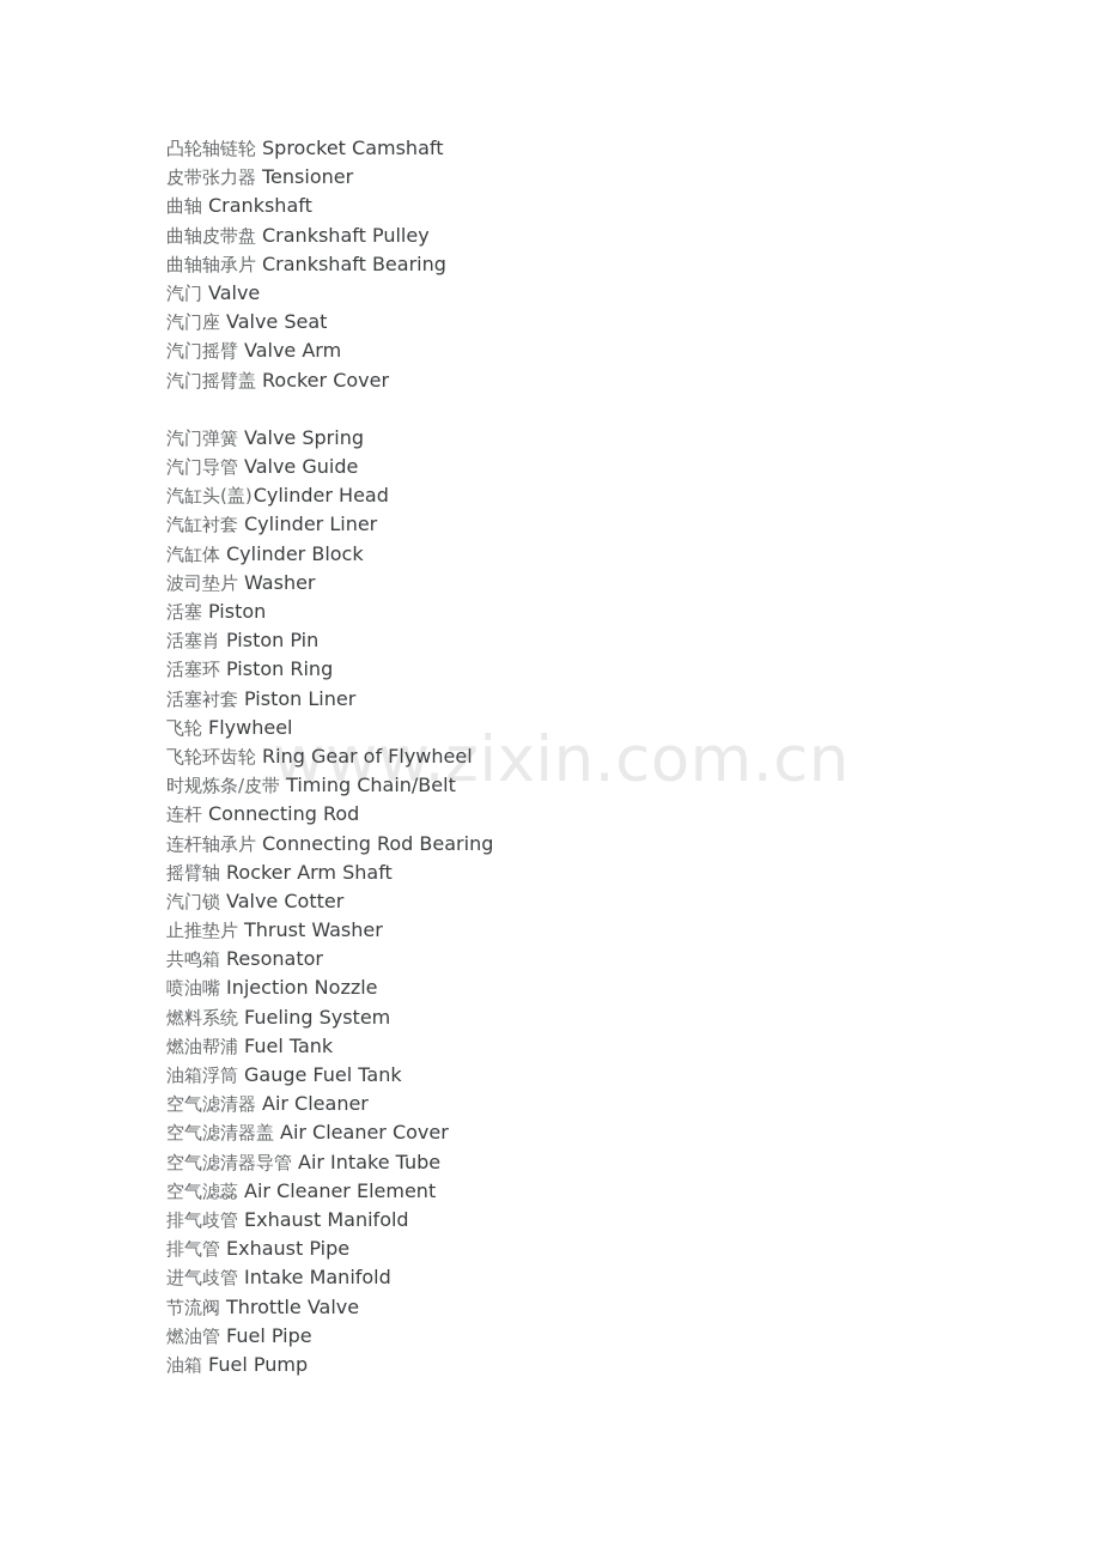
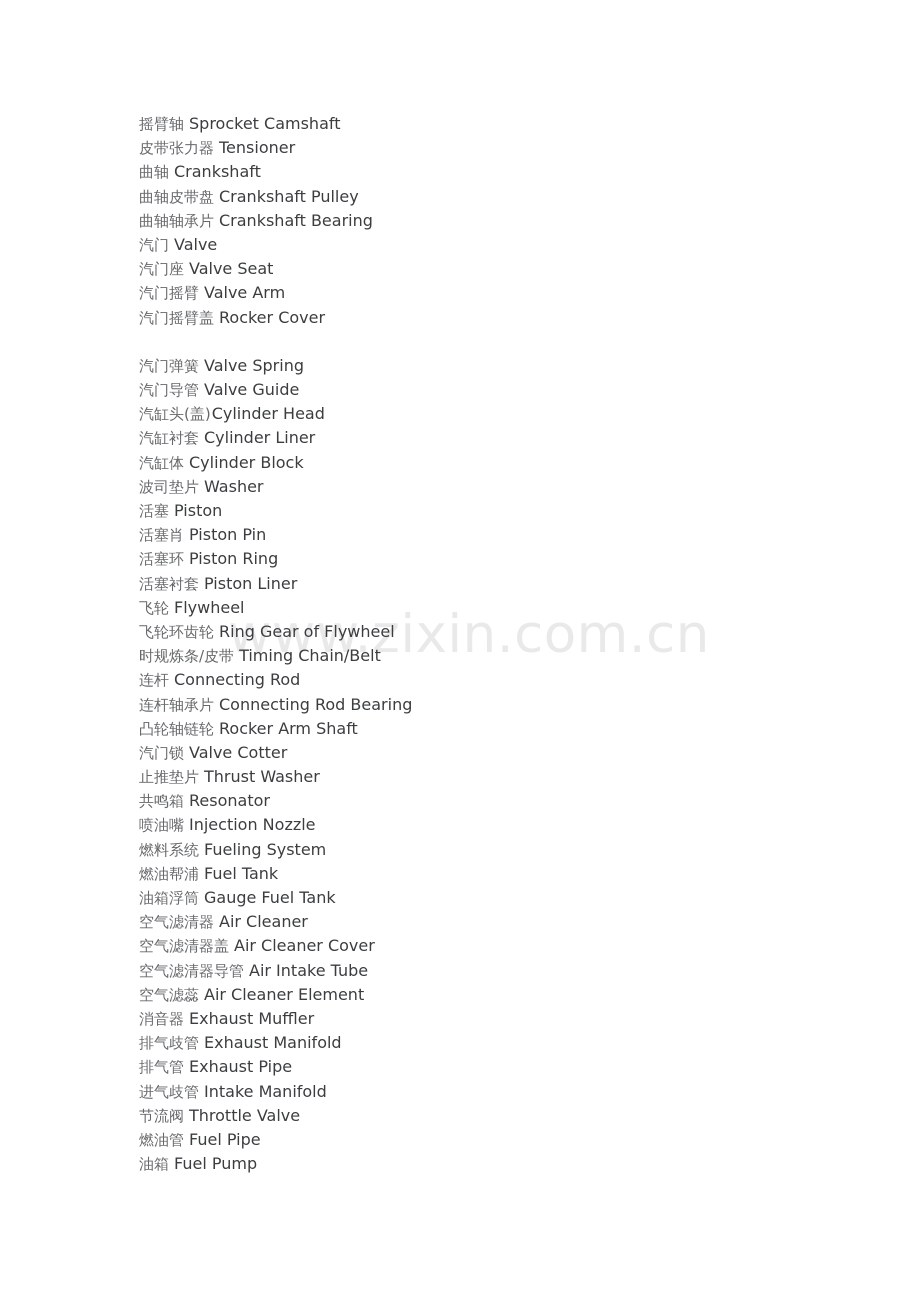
  www.zixin.com.cn
- 凸轮轴链轮 Sprocket Camshaft
+ 摇臂轴 Sprocket Camshaft
  皮带张力器 Tensioner
  曲轴 Crankshaft
  曲轴皮带盘 Crankshaft Pulley
  曲轴轴承片 Crankshaft Bearing
  汽门 Valve
  汽门座 Valve Seat
  汽门摇臂 Valve Arm
  汽门摇臂盖 Rocker Cover
  汽门弹簧 Valve Spring
  汽门导管 Valve Guide
  汽缸头(盖)Cylinder Head
  汽缸衬套 Cylinder Liner
  汽缸体 Cylinder Block
  波司垫片 Washer
  活塞 Piston
  活塞肖 Piston Pin
  活塞环 Piston Ring
  活塞衬套 Piston Liner
  飞轮 Flywheel
  飞轮环齿轮 Ring Gear of Flywheel
  时规炼条/皮带 Timing Chain/Belt
  连杆 Connecting Rod
  连杆轴承片 Connecting Rod Bearing
- 摇臂轴 Rocker Arm Shaft
+ 凸轮轴链轮 Rocker Arm Shaft
  汽门锁 Valve Cotter
  止推垫片 Thrust Washer
  共鸣箱 Resonator
  喷油嘴 Injection Nozzle
  燃料系统 Fueling System
  燃油帮浦 Fuel Tank
  油箱浮筒 Gauge Fuel Tank
  空气滤清器 Air Cleaner
  空气滤清器盖 Air Cleaner Cover
  空气滤清器导管 Air Intake Tube
  空气滤蕊 Air Cleaner Element
+ 消音器 Exhaust Muffler
  排气歧管 Exhaust Manifold
  排气管 Exhaust Pipe
  进气歧管 Intake Manifold
  节流阀 Throttle Valve
  燃油管 Fuel Pipe
  油箱 Fuel Pump
